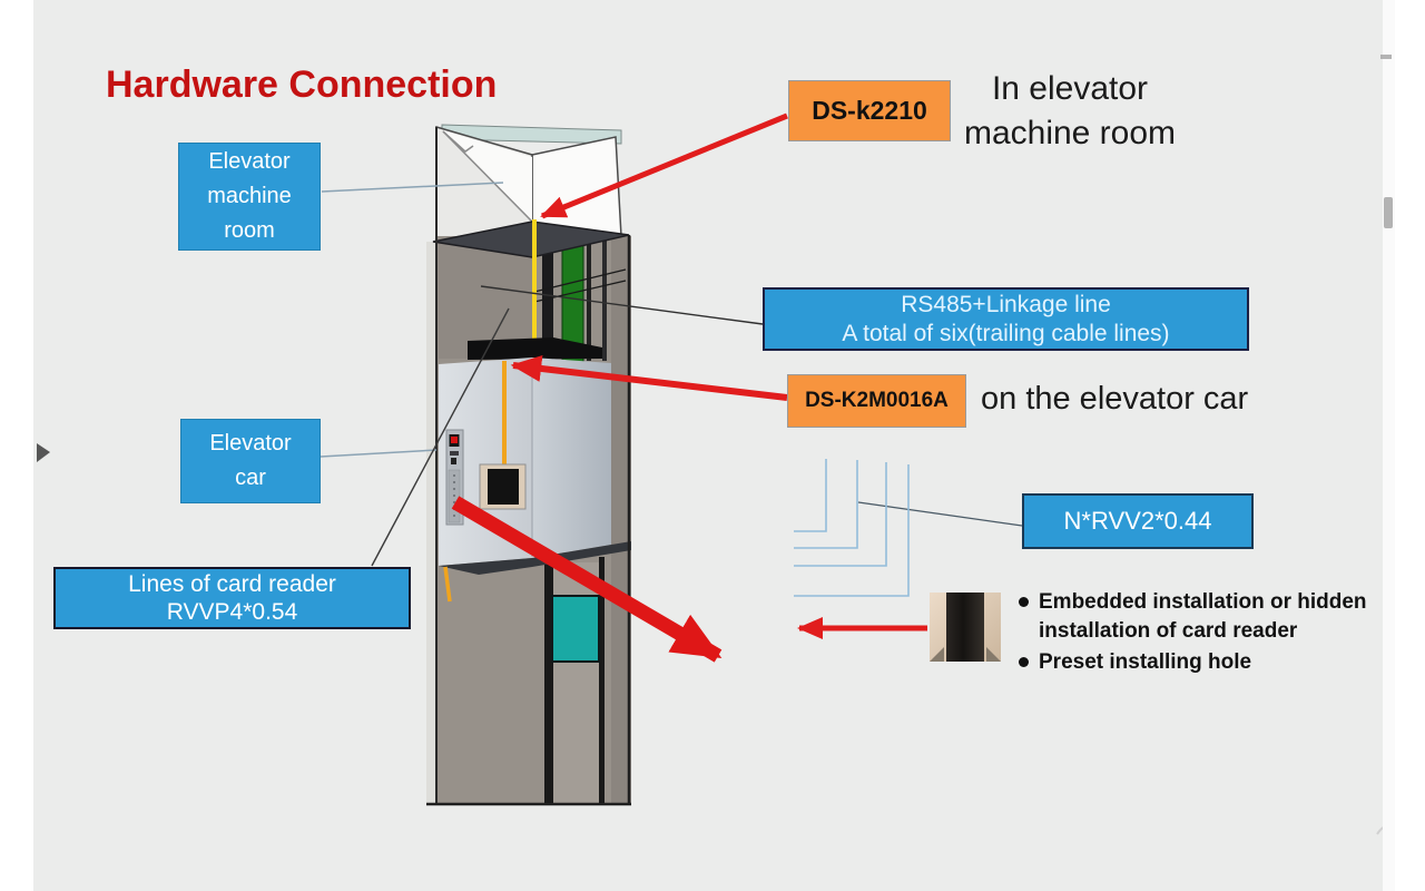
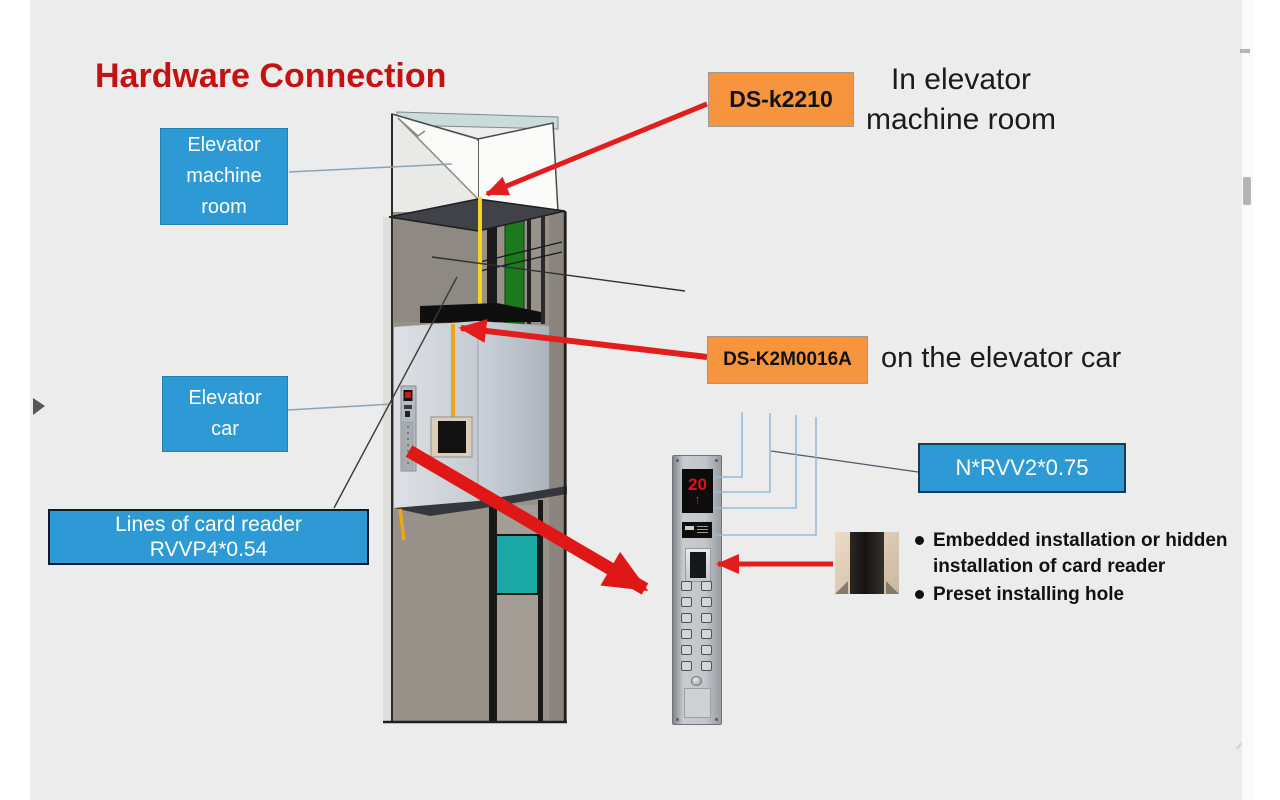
+ 20
+ ↑
  Hardware Connection
  Elevator machine room
  Elevator car
  Lines of card reader
  RVVP4*0.54
- RS485+Linkage line
- A total of six(trailing cable lines)
- N*RVV2*0.44
+ N*RVV2*0.75
  DS-k2210
  DS-K2M0016A
  In elevator machine room
  on the elevator car
  Embedded installation or hidden installation of card reader
  Preset installing hole
